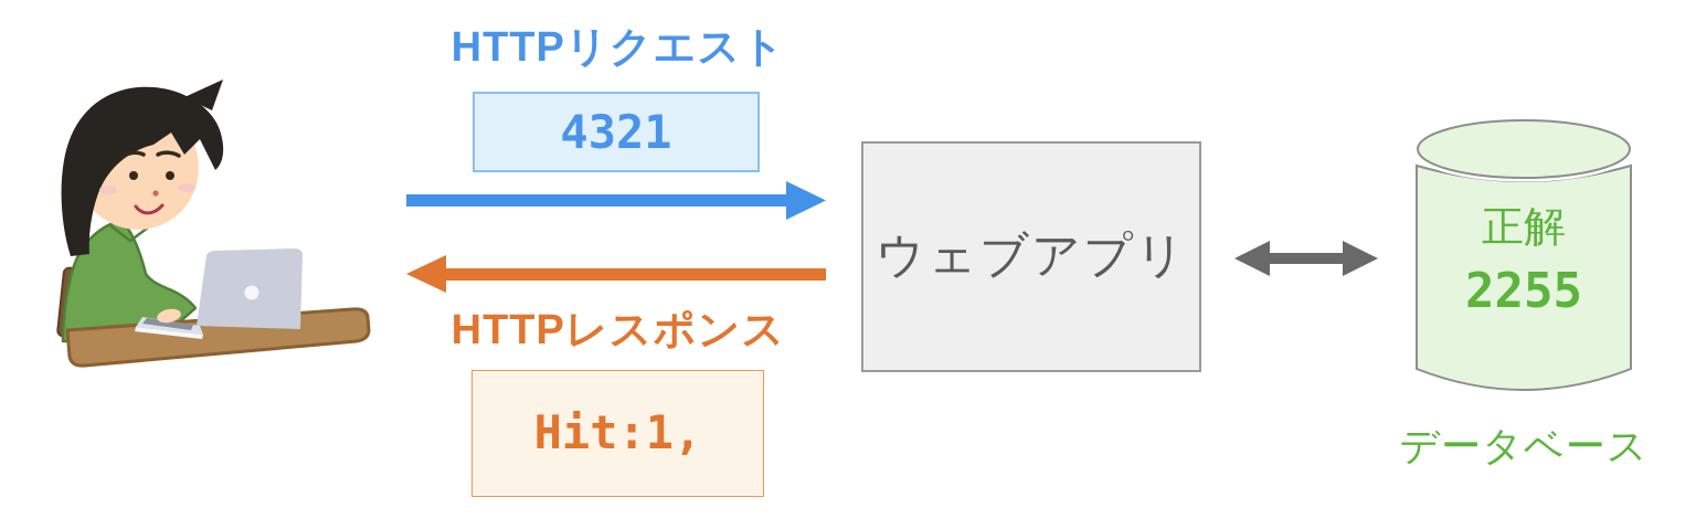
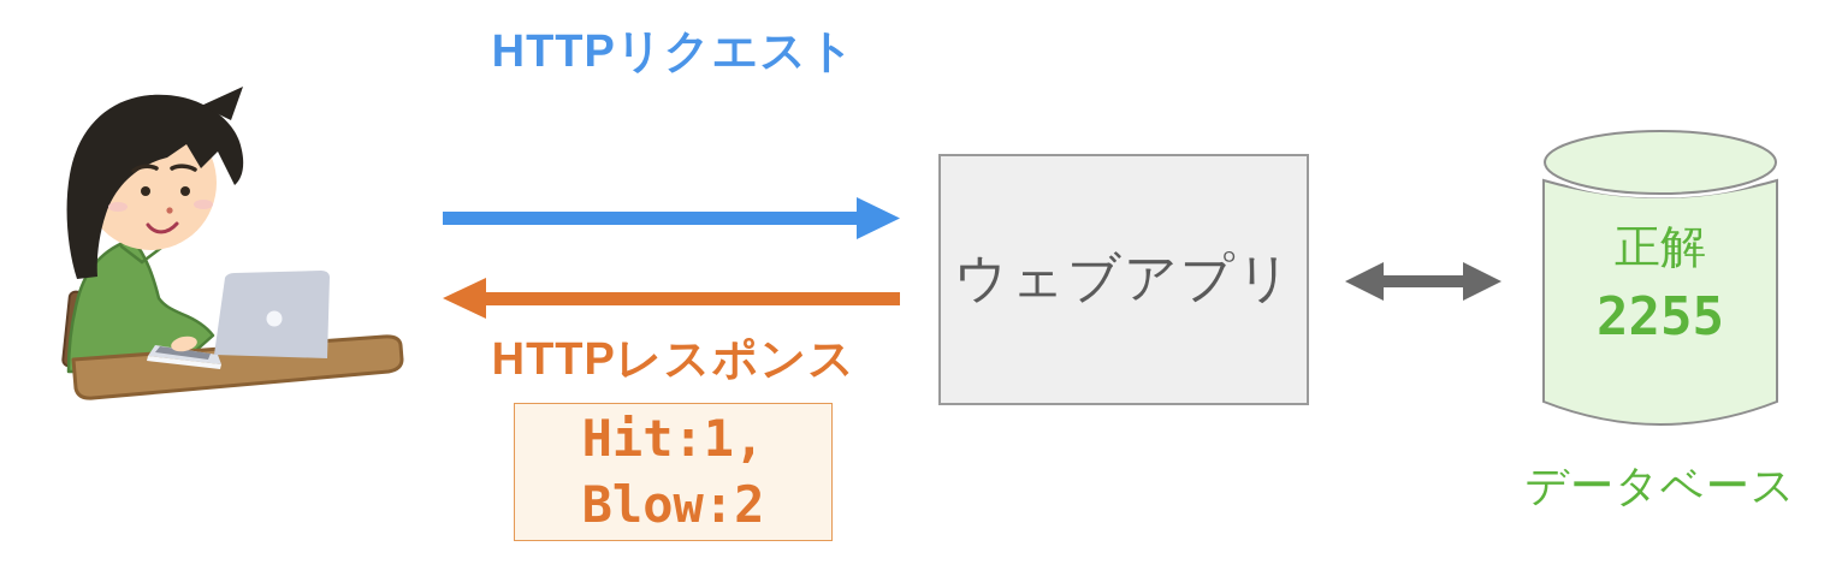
  HTTPリクエスト
- 4321
  HTTPレスポンス
  Hit:1,
+ Blow:2
  ウェブアプリ
  正解
  2255
  データベース
